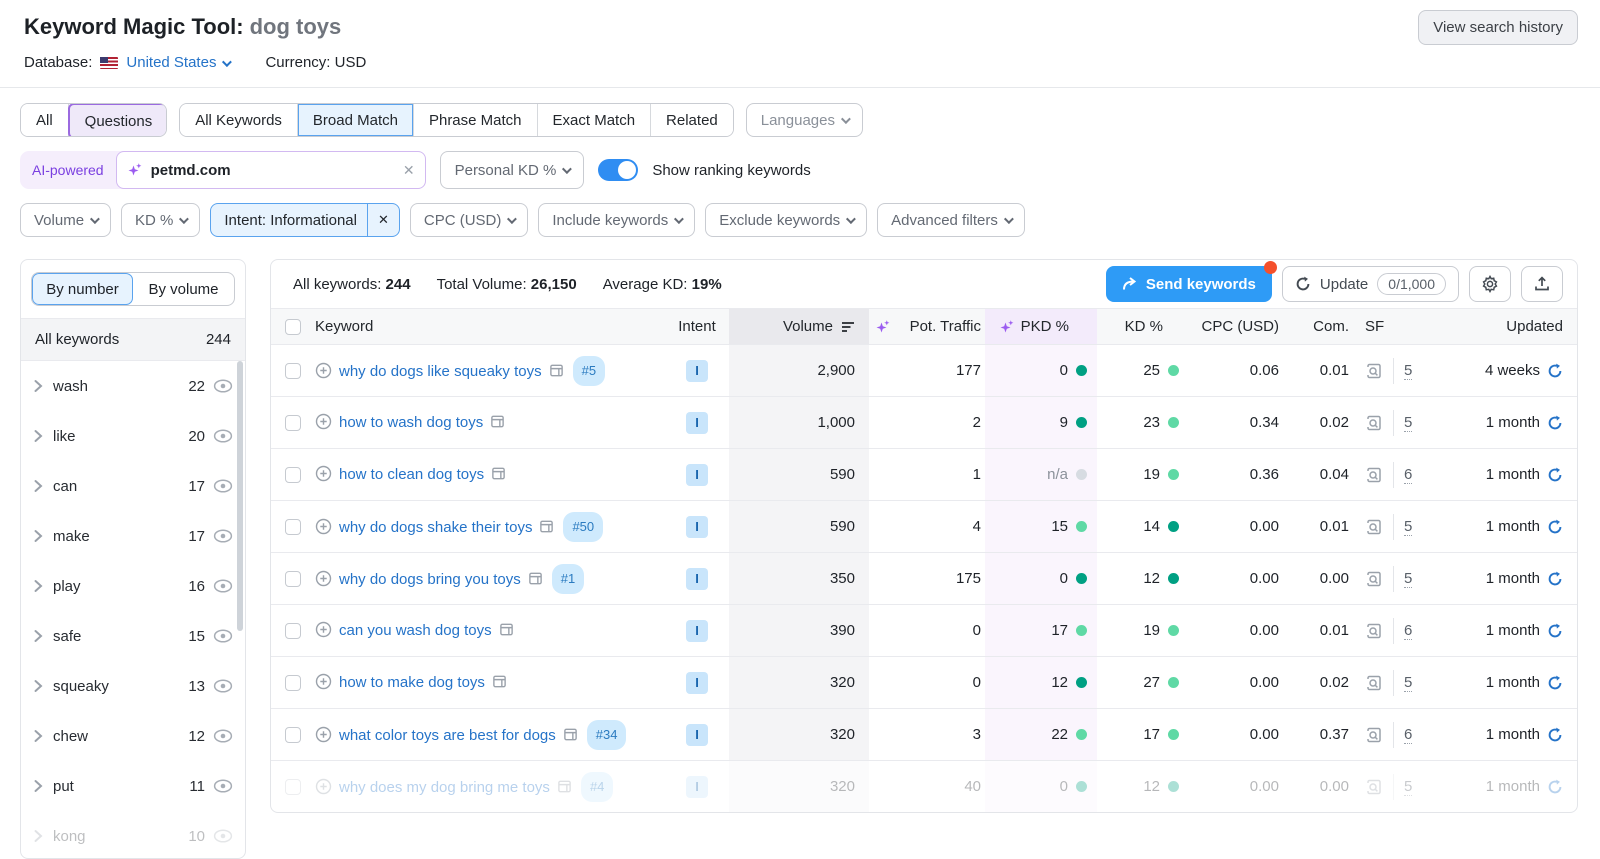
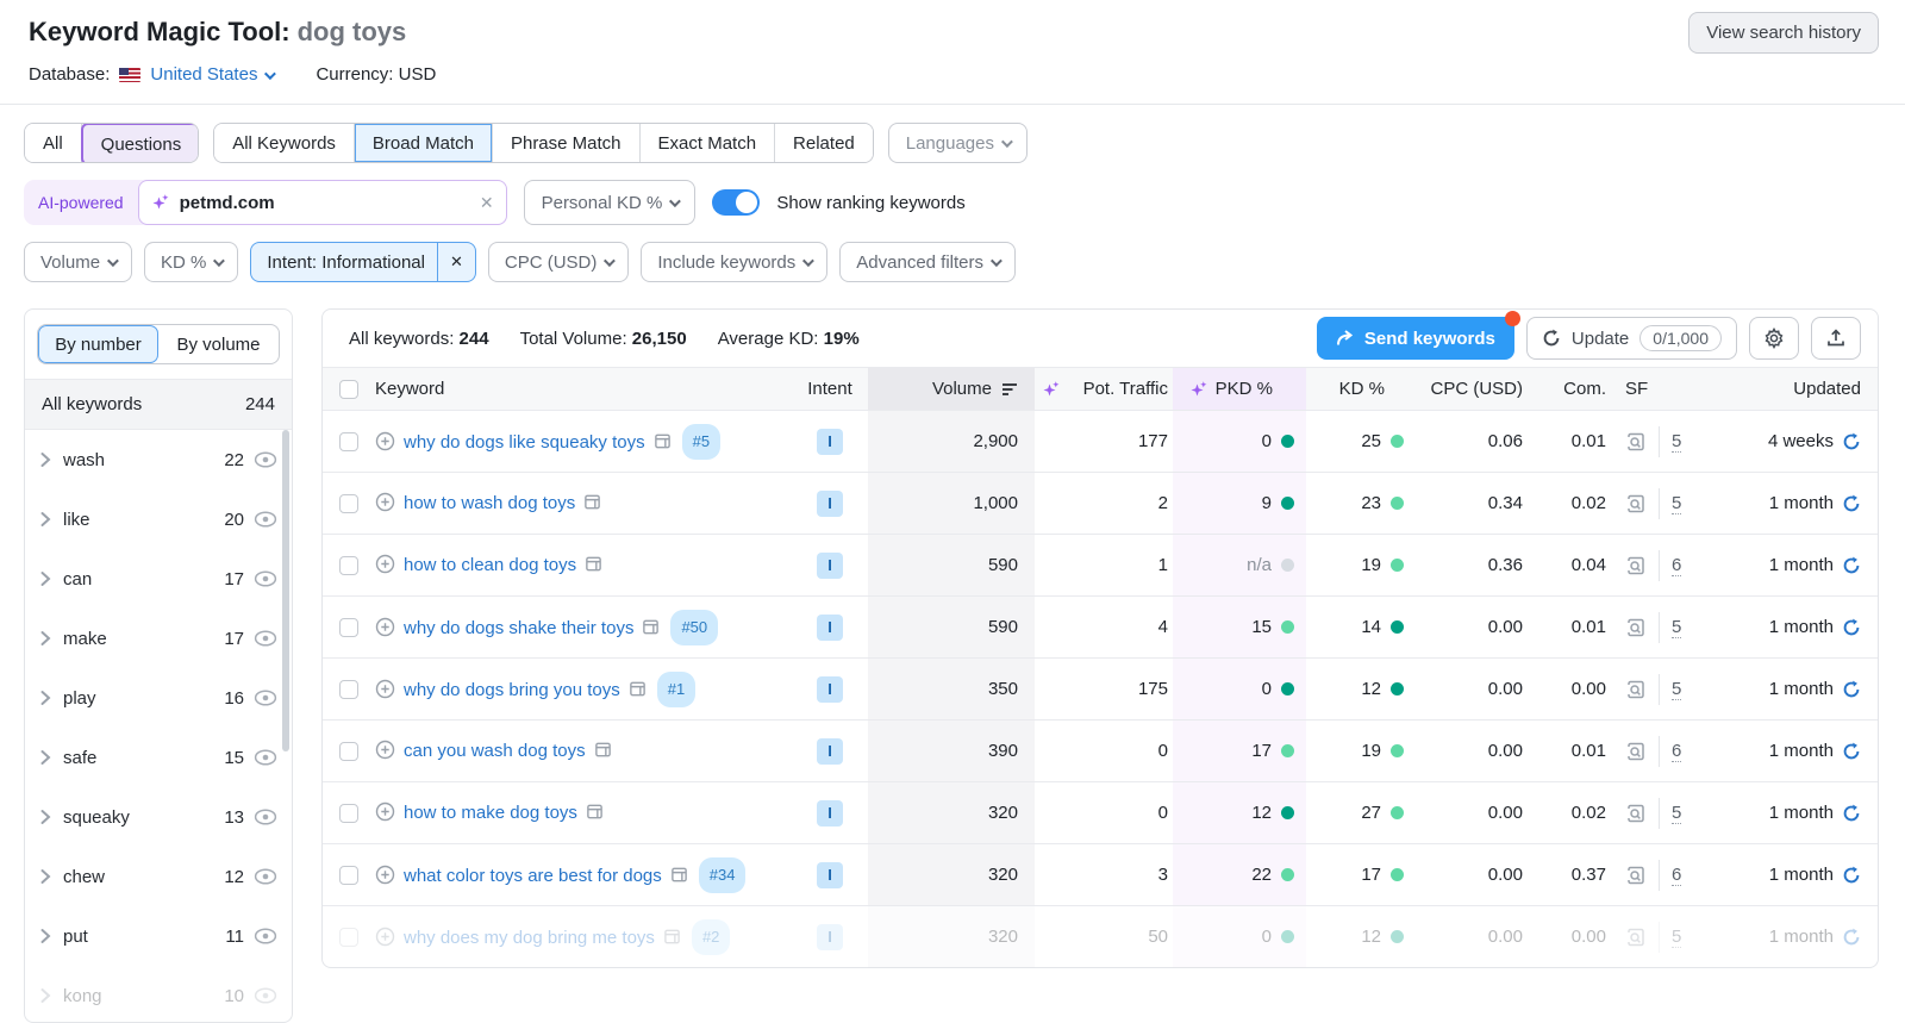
  Keyword Magic Tool: dog toys
  View search history
  Database:
  United States
  Currency: USD
  All
  Questions
  All Keywords
  Broad Match
  Phrase Match
  Exact Match
  Related
  Languages
  AI-powered
  petmd.com
  ✕
  Personal KD %
  Show ranking keywords
  Volume
  KD %
  Intent: Informational
  ✕
  CPC (USD)
  Include keywords
- Exclude keywords
  Advanced filters
  By number
  By volume
  All keywords
  244
  wash
  22
  like
  20
  can
  17
  make
  17
  play
  16
  safe
  15
  squeaky
  13
  chew
  12
  put
  11
  kong
  10
  All keywords: 244
  Total Volume: 26,150
  Average KD: 19%
  Send keywords
  Update
  0/1,000
  Keyword
  Intent
  Volume
  Pot. Traffic
  PKD %
  KD %
  CPC (USD)
  Com.
  SF
  Updated
  why do dogs like squeaky toys #5
  I
  2,900
  177
  0
  25
  0.06
  0.01
  5
  4 weeks
  how to wash dog toys
  I
  1,000
  2
  9
  23
  0.34
  0.02
  5
  1 month
  how to clean dog toys
  I
  590
  1
  n/a
  19
  0.36
  0.04
  6
  1 month
  why do dogs shake their toys #50
  I
  590
  4
  15
  14
  0.00
  0.01
  5
  1 month
  why do dogs bring you toys #1
  I
  350
  175
  0
  12
  0.00
  0.00
  5
  1 month
  can you wash dog toys
  I
  390
  0
  17
  19
  0.00
  0.01
  6
  1 month
  how to make dog toys
  I
  320
  0
  12
  27
  0.00
  0.02
  5
  1 month
  what color toys are best for dogs #34
  I
  320
  3
  22
  17
  0.00
  0.37
  6
  1 month
- why does my dog bring me toys #4
+ why does my dog bring me toys #2
  I
  320
- 40
+ 50
  0
  12
  0.00
  0.00
  5
  1 month
